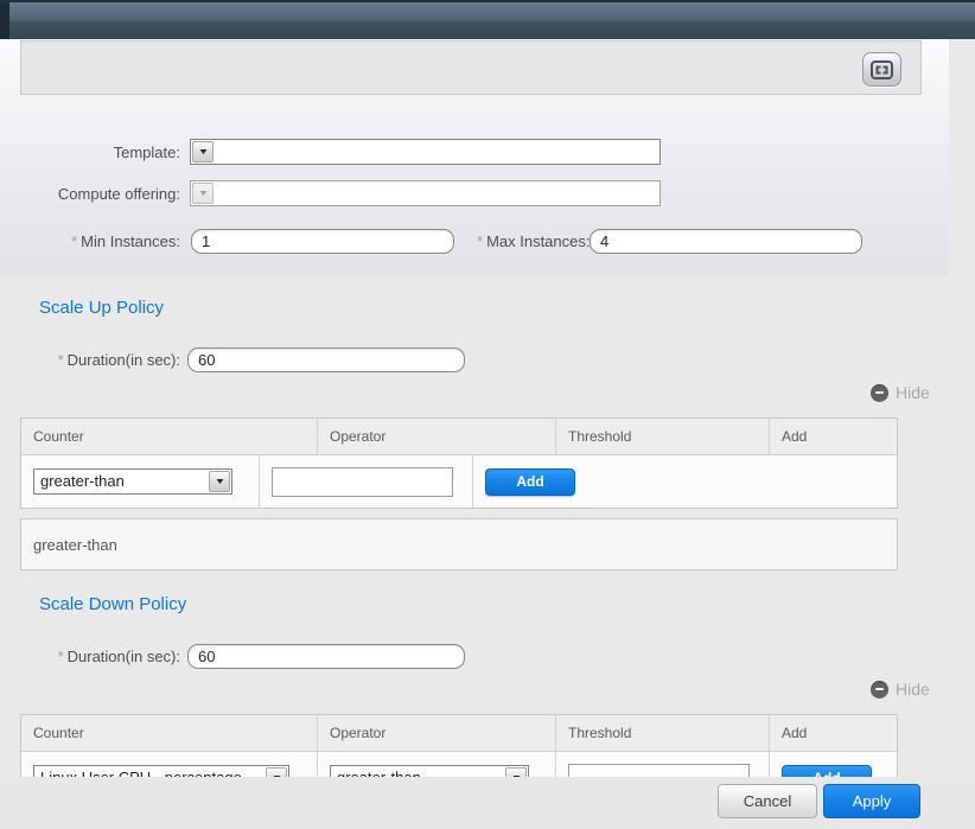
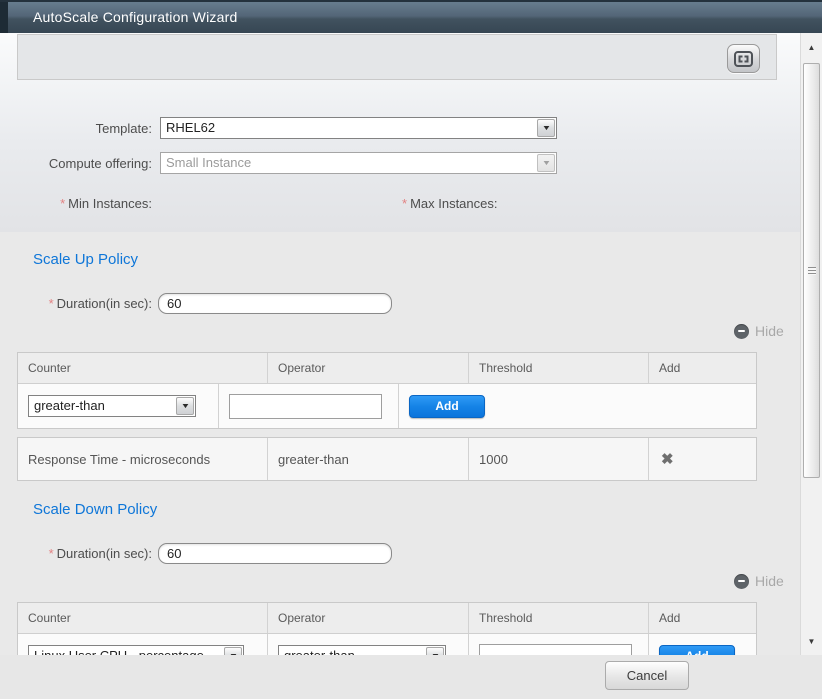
+ AutoScale Configuration Wizard
  Template:
+ RHEL62
  Compute offering:
+ Small Instance
  * Min Instances:
- 1
  * Max Instances:
- 4
  Scale Up Policy
  * Duration(in sec):
  60
  Hide
  Counter
  Operator
  Threshold
  Add
  greater-than
  Add
+ Response Time - microseconds
  greater-than
+ 1000
+ ✖
  Scale Down Policy
  * Duration(in sec):
  60
  Hide
  Counter
  Operator
  Threshold
  Add
+ ▲
+ ▼
  Cancel
- Apply
